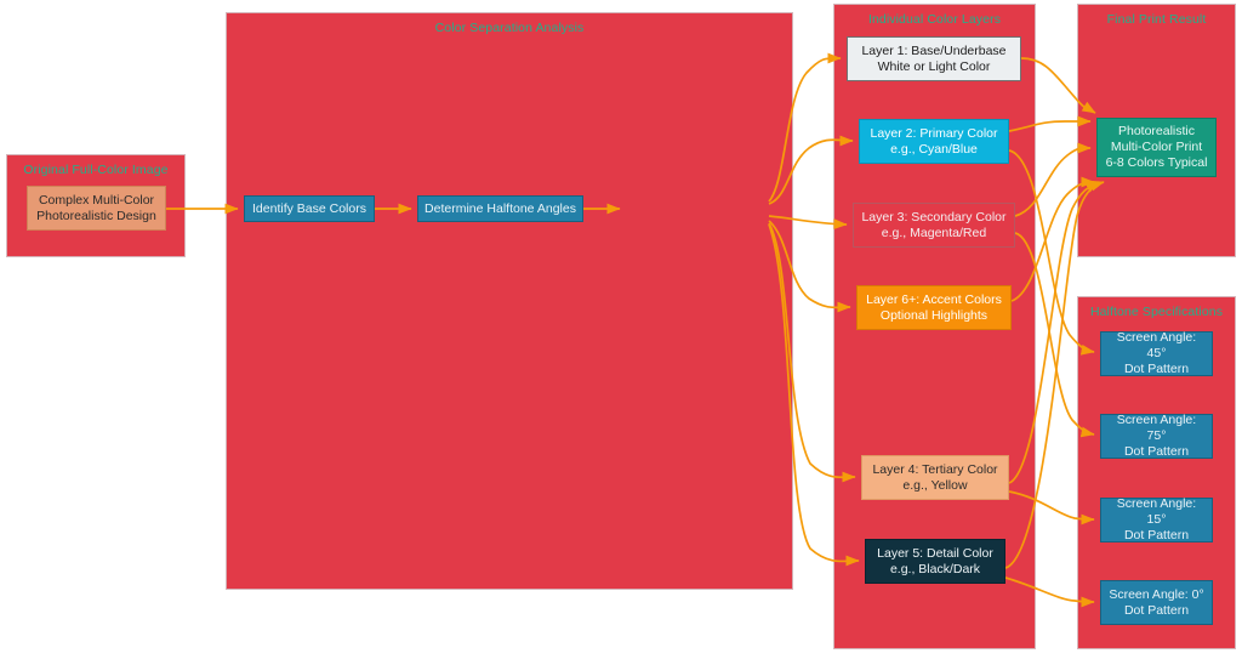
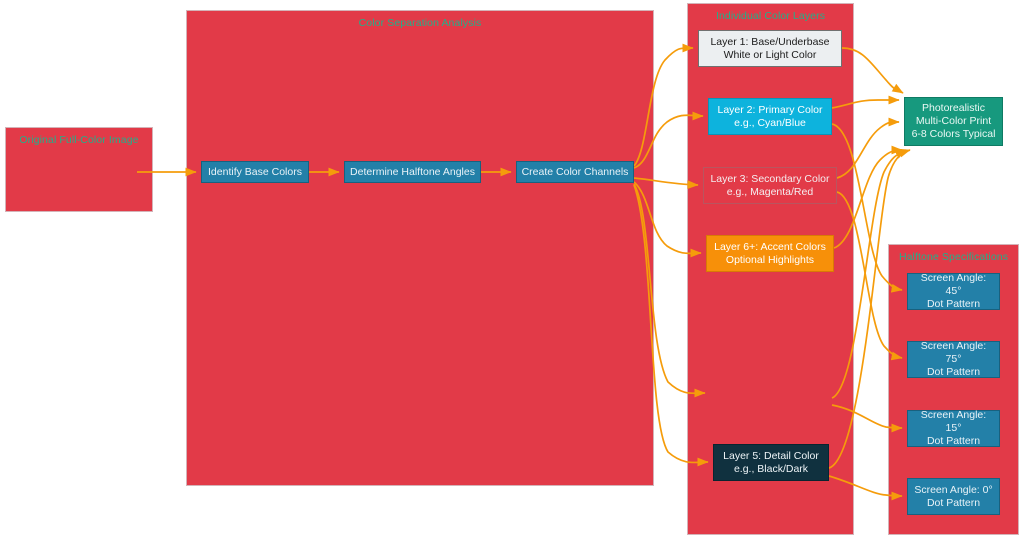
  Original Full-Color Image
  Color Separation Analysis
  Individual Color Layers
- Final Print Result
  Halftone Specifications
- Complex Multi-Color
- Photorealistic Design
  Identify Base Colors
  Determine Halftone Angles
+ Create Color Channels
  Layer 1: Base/Underbase
  White or Light Color
  Layer 2: Primary Color
  e.g., Cyan/Blue
  Layer 3: Secondary Color
  e.g., Magenta/Red
  Layer 6+: Accent Colors
  Optional Highlights
- Layer 4: Tertiary Color
- e.g., Yellow
  Layer 5: Detail Color
  e.g., Black/Dark
  Photorealistic
  Multi-Color Print
  6-8 Colors Typical
  Screen Angle: 45°
  Dot Pattern
  Screen Angle: 75°
  Dot Pattern
  Screen Angle: 15°
  Dot Pattern
  Screen Angle: 0°
  Dot Pattern
